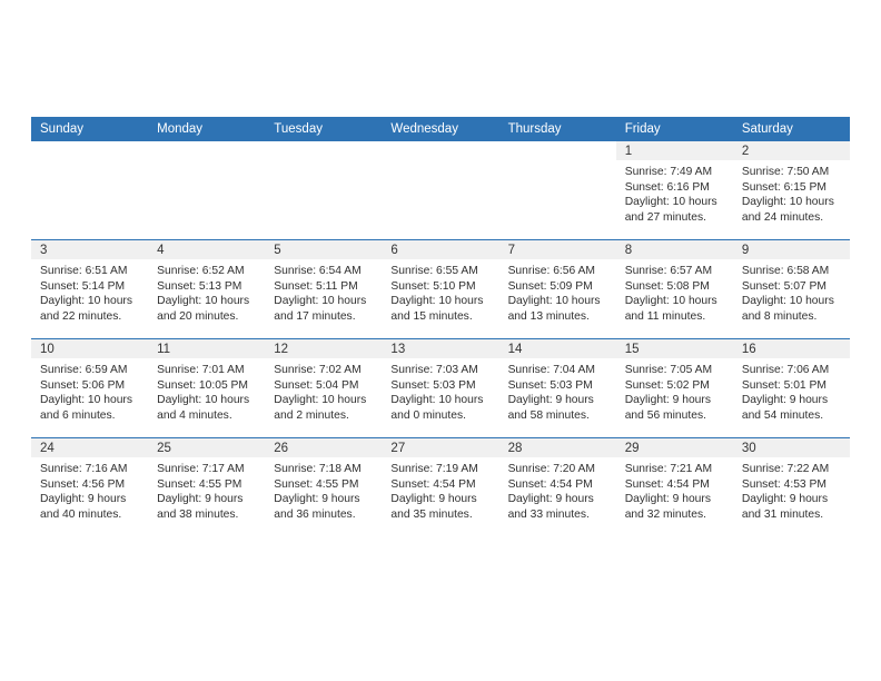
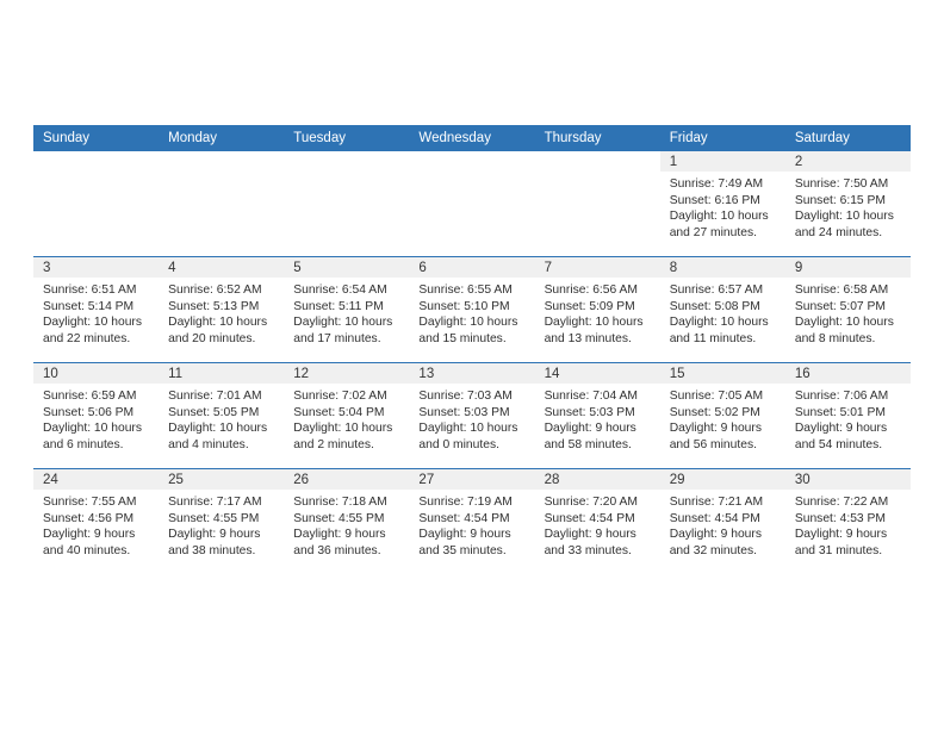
  Sunday	Monday	Tuesday	Wednesday	Thursday	Friday	Saturday
  					1Sunrise: 7:49 AMSunset: 6:16 PMDaylight: 10 hoursand 27 minutes.	2Sunrise: 7:50 AMSunset: 6:15 PMDaylight: 10 hoursand 24 minutes.
  3Sunrise: 6:51 AMSunset: 5:14 PMDaylight: 10 hoursand 22 minutes.	4Sunrise: 6:52 AMSunset: 5:13 PMDaylight: 10 hoursand 20 minutes.	5Sunrise: 6:54 AMSunset: 5:11 PMDaylight: 10 hoursand 17 minutes.	6Sunrise: 6:55 AMSunset: 5:10 PMDaylight: 10 hoursand 15 minutes.	7Sunrise: 6:56 AMSunset: 5:09 PMDaylight: 10 hoursand 13 minutes.	8Sunrise: 6:57 AMSunset: 5:08 PMDaylight: 10 hoursand 11 minutes.	9Sunrise: 6:58 AMSunset: 5:07 PMDaylight: 10 hoursand 8 minutes.
- 10Sunrise: 6:59 AMSunset: 5:06 PMDaylight: 10 hoursand 6 minutes.	11Sunrise: 7:01 AMSunset: 10:05 PMDaylight: 10 hoursand 4 minutes.	12Sunrise: 7:02 AMSunset: 5:04 PMDaylight: 10 hoursand 2 minutes.	13Sunrise: 7:03 AMSunset: 5:03 PMDaylight: 10 hoursand 0 minutes.	14Sunrise: 7:04 AMSunset: 5:03 PMDaylight: 9 hoursand 58 minutes.	15Sunrise: 7:05 AMSunset: 5:02 PMDaylight: 9 hoursand 56 minutes.	16Sunrise: 7:06 AMSunset: 5:01 PMDaylight: 9 hoursand 54 minutes.
+ 10Sunrise: 6:59 AMSunset: 5:06 PMDaylight: 10 hoursand 6 minutes.	11Sunrise: 7:01 AMSunset: 5:05 PMDaylight: 10 hoursand 4 minutes.	12Sunrise: 7:02 AMSunset: 5:04 PMDaylight: 10 hoursand 2 minutes.	13Sunrise: 7:03 AMSunset: 5:03 PMDaylight: 10 hoursand 0 minutes.	14Sunrise: 7:04 AMSunset: 5:03 PMDaylight: 9 hoursand 58 minutes.	15Sunrise: 7:05 AMSunset: 5:02 PMDaylight: 9 hoursand 56 minutes.	16Sunrise: 7:06 AMSunset: 5:01 PMDaylight: 9 hoursand 54 minutes.
- 24Sunrise: 7:16 AMSunset: 4:56 PMDaylight: 9 hoursand 40 minutes.	25Sunrise: 7:17 AMSunset: 4:55 PMDaylight: 9 hoursand 38 minutes.	26Sunrise: 7:18 AMSunset: 4:55 PMDaylight: 9 hoursand 36 minutes.	27Sunrise: 7:19 AMSunset: 4:54 PMDaylight: 9 hoursand 35 minutes.	28Sunrise: 7:20 AMSunset: 4:54 PMDaylight: 9 hoursand 33 minutes.	29Sunrise: 7:21 AMSunset: 4:54 PMDaylight: 9 hoursand 32 minutes.	30Sunrise: 7:22 AMSunset: 4:53 PMDaylight: 9 hoursand 31 minutes.
+ 24Sunrise: 7:55 AMSunset: 4:56 PMDaylight: 9 hoursand 40 minutes.	25Sunrise: 7:17 AMSunset: 4:55 PMDaylight: 9 hoursand 38 minutes.	26Sunrise: 7:18 AMSunset: 4:55 PMDaylight: 9 hoursand 36 minutes.	27Sunrise: 7:19 AMSunset: 4:54 PMDaylight: 9 hoursand 35 minutes.	28Sunrise: 7:20 AMSunset: 4:54 PMDaylight: 9 hoursand 33 minutes.	29Sunrise: 7:21 AMSunset: 4:54 PMDaylight: 9 hoursand 32 minutes.	30Sunrise: 7:22 AMSunset: 4:53 PMDaylight: 9 hoursand 31 minutes.
